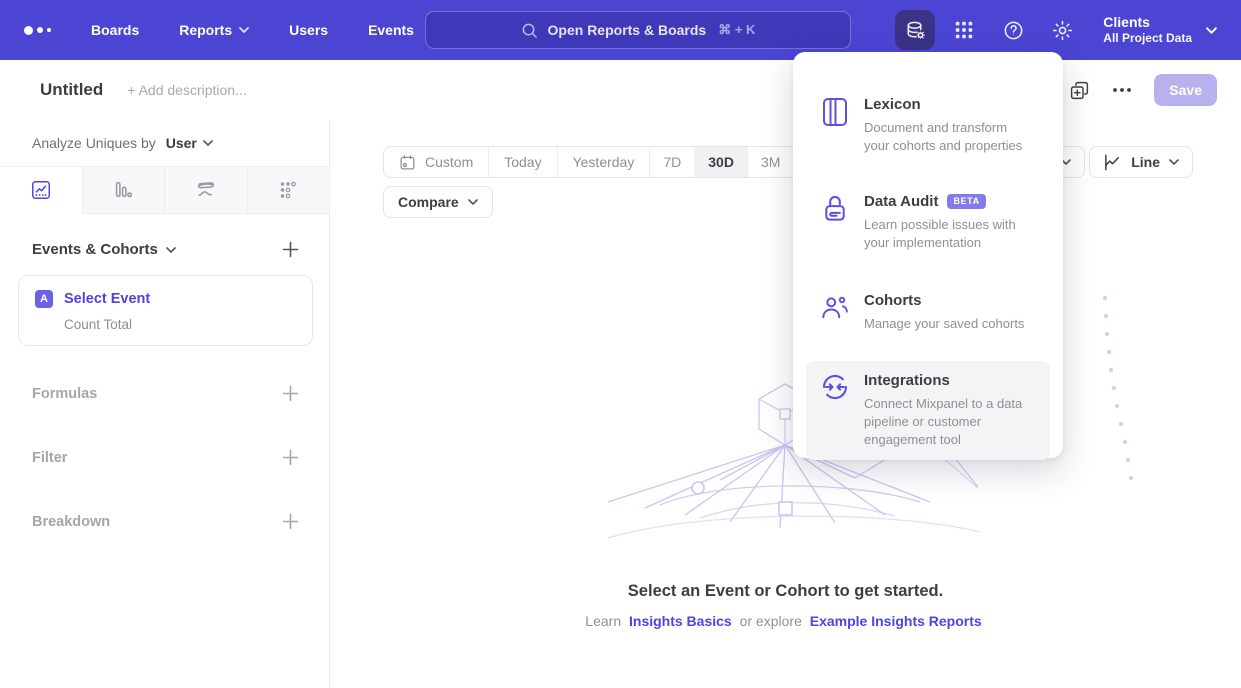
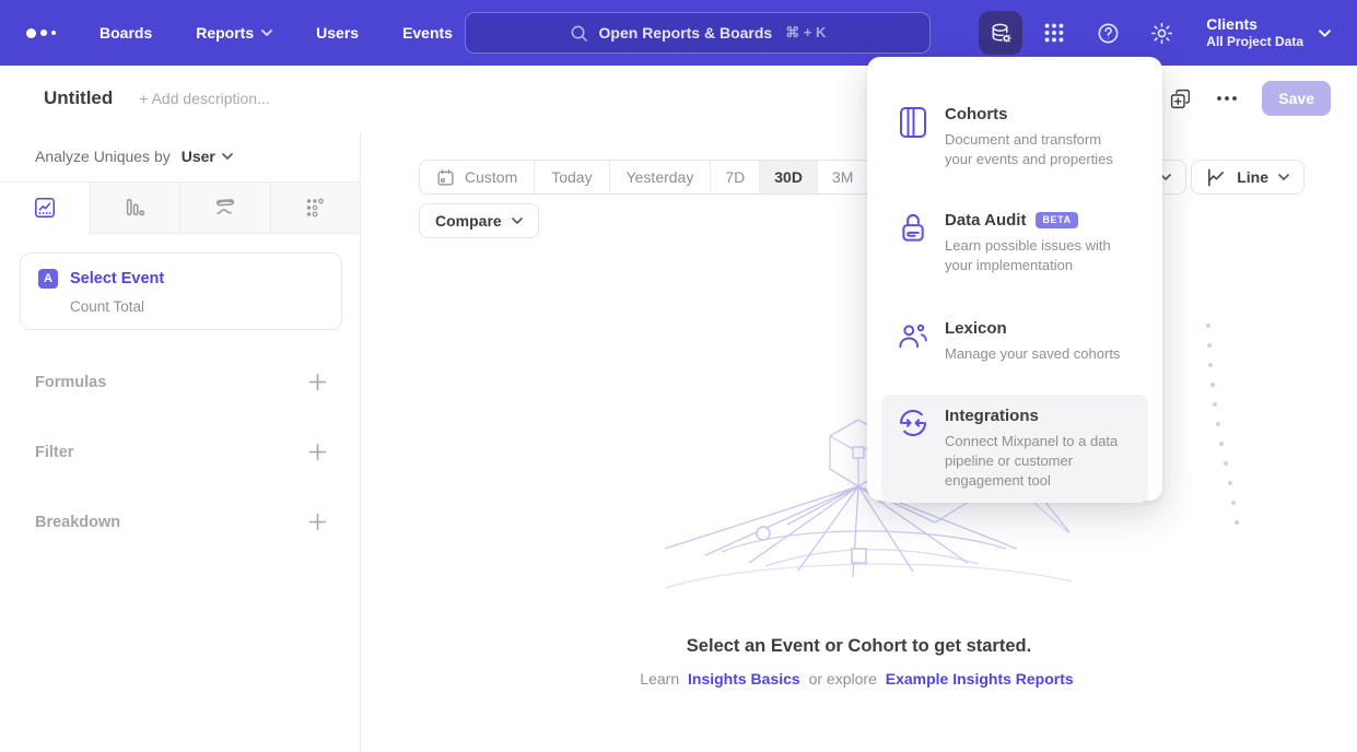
  Boards
  Reports
  Users
  Events
  Open Reports & Boards
  ⌘ + K
  Clients
  All Project Data
  Untitled
  + Add description...
  Save
  Analyze Uniques by
  User
- Events & Cohorts
  A
  Select Event
  Count Total
  Formulas
  Filter
  Breakdown
  Custom
  Today
  Yesterday
  7D
  30D
  3M
  Compare
  Line
  Select an Event or Cohort to get started.
  Learn Insights Basics or explore Example Insights Reports
- Lexicon
+ Cohorts
- Document and transform your cohorts and properties
+ Document and transform your events and properties
  Data Audit
  BETA
  Learn possible issues with your implementation
- Cohorts
+ Lexicon
  Manage your saved cohorts
  Integrations
  Connect Mixpanel to a data pipeline or customer engagement tool
